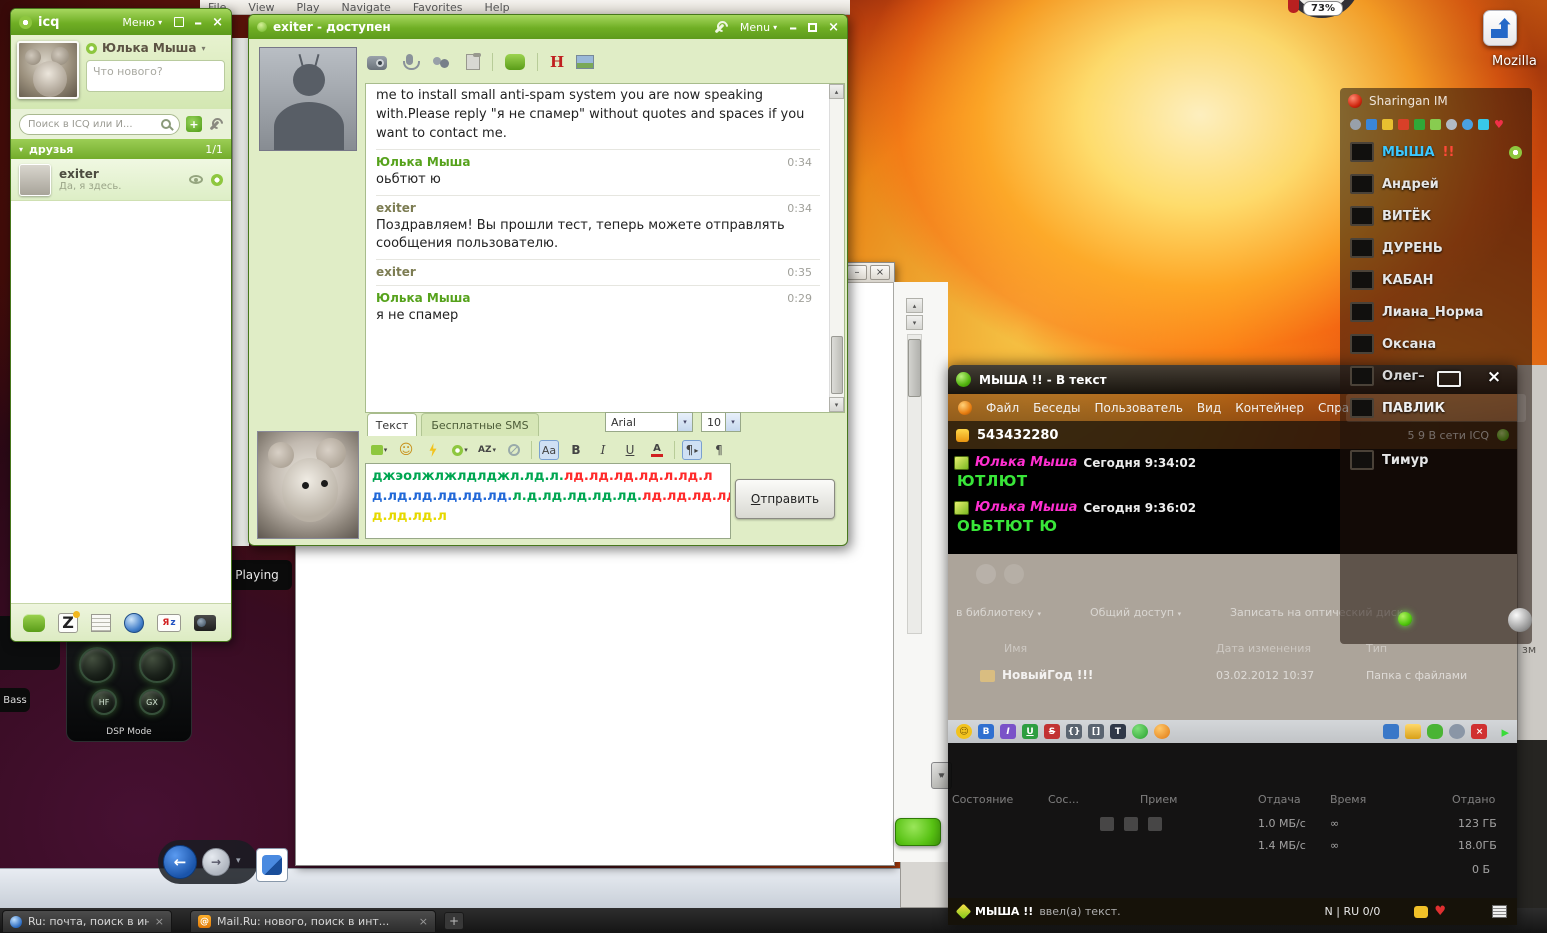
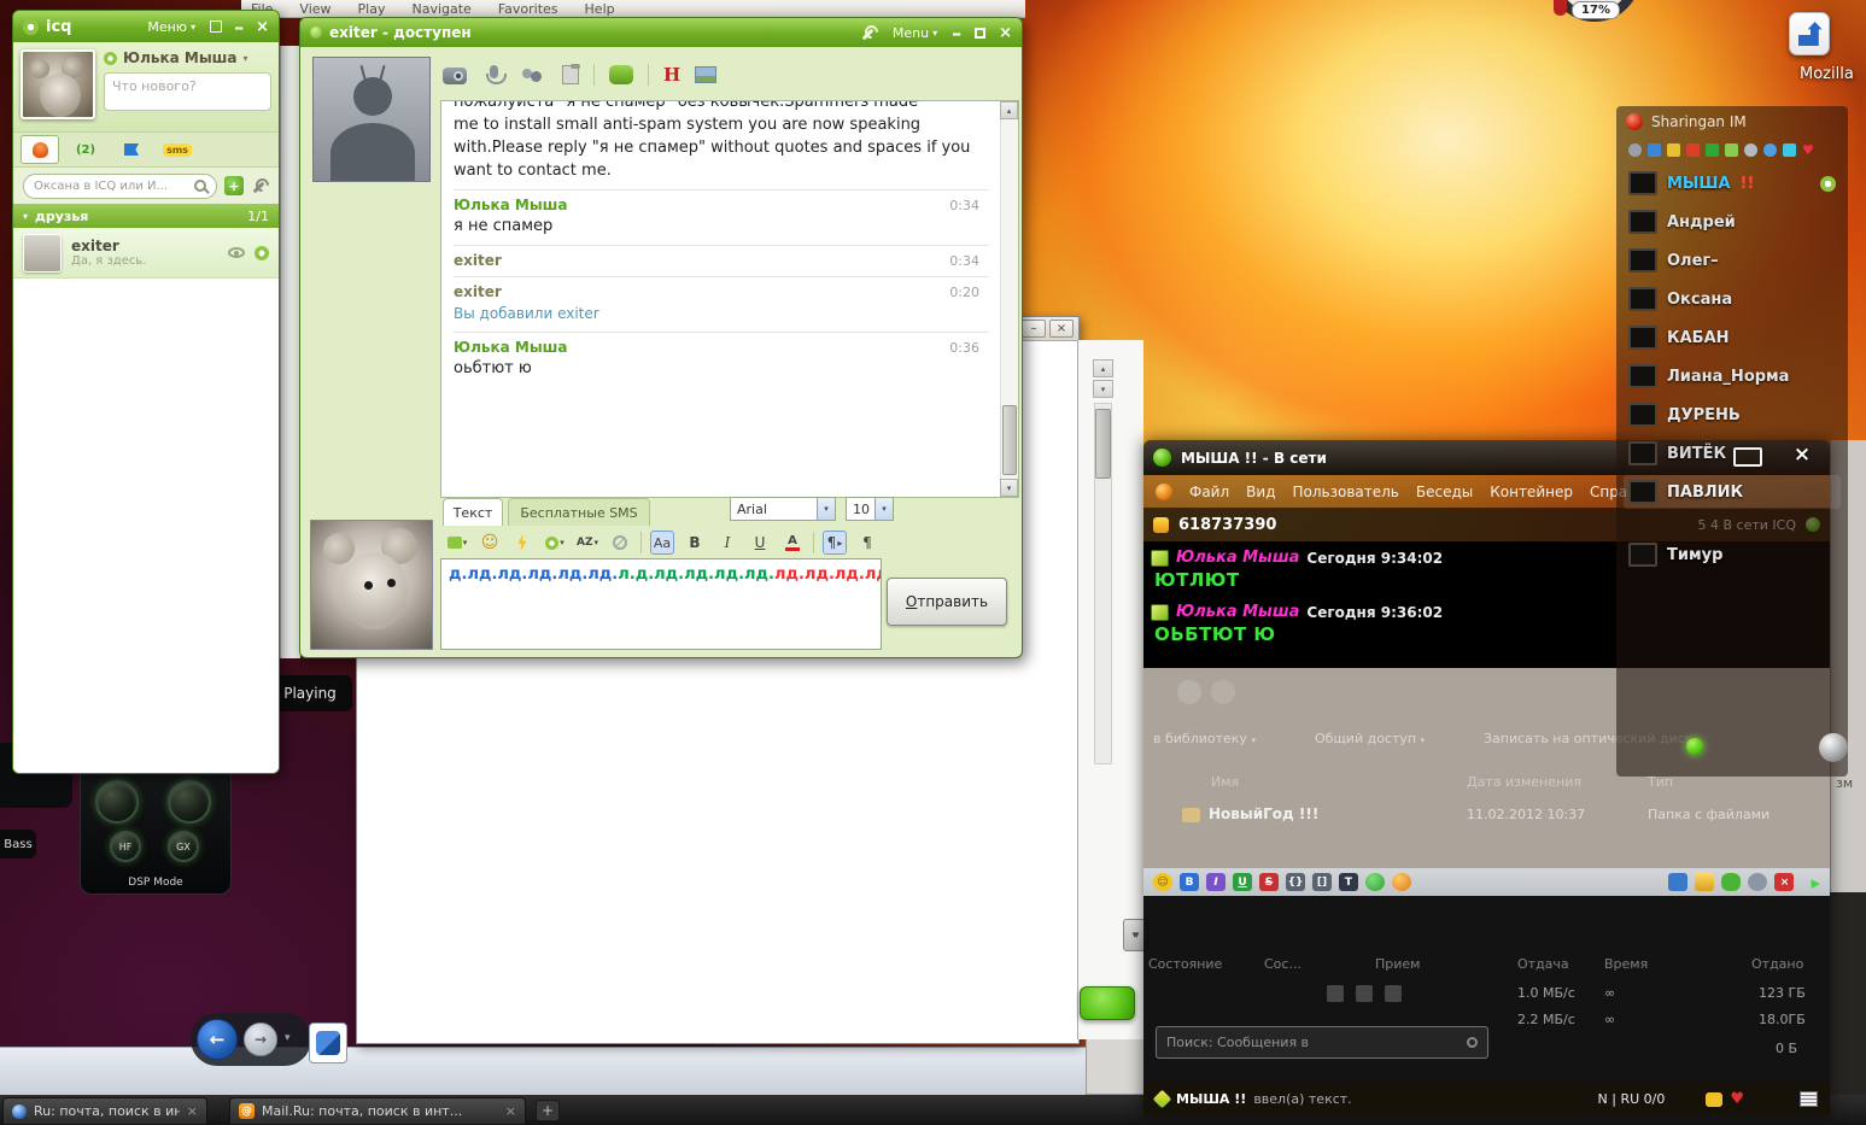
  File
  View
  Play
  Navigate
  Favorites
  Help
- 73%
+ 17%
  Mozilla
  ←
  →
  ▾
  Ru: почта, поиск в ин
  ×
  @
- Mail.Ru: нового, поиск в инт...
+ Mail.Ru: почта, поиск в инт...
  ×
  +
  Playing
  HF
  GX
  DSP Mode
  Bass
  –
  ×
  зм
  ▴
  ▾
  ▾
- МЫША !! - В текст
+ МЫША !! - В сети
  Файл
- Беседы
+ Вид
  Пользователь
- Вид
+ Беседы
  Контейнер
- 543432280
+ 618737390
- 5 9 В сети ICQ
+ 5 4 В сети ICQ
  Юлька Мыша
  Сегодня 9:34:02
  ЮТЛЮТ
  Юлька Мыша
  Сегодня 9:36:02
  ОЬБТЮТ Ю
  в библиотеку ▾
  Общий доступ ▾
  Записать на оптический дис
  Имя
  Дата изменения
  Тип
  НовыйГод !!!
- 03.02.2012 10:37
+ 11.02.2012 10:37
  Папка с файлами
  ☺
  B
  I
  U
  S
  {}
  []
  T
  ×
  ▸
  Состояние
  Сос...
  Прием
  Отдача
  Время
  Отдано
  1.0 МБ/с
  ∞
  123 ГБ
- 1.4 МБ/с
+ 2.2 МБ/с
  ∞
  18.0ГБ
  0 Б
+ Поиск: Сообщения в
  МЫША !!
  ввел(а) текст.
  N | RU 0/0
  ♥
  Sharingan IM
  ♥
  МЫША
  !!
  Андрей
- ВИТЁК
+ Олег–
- ДУРЕНЬ
+ Оксана
  КАБАН
  Лиана_Норма
- Оксана
+ ДУРЕНЬ
- Олег–
+ ВИТЁК
  ПАВЛИК
  Тимур
  ×
  icq
  Меню
  ▾
  –
  ×
  Юлька Мыша
  ▾
  Что нового?
+ (2)
+ sms
- Поиск в ICQ или И...
+ Оксана в ICQ или И...
  +
  ▾
  друзья
  1/1
  exiter
  Да, я здесь.
- Z
- Я
- z
  exiter - доступен
  Menu
  ▾
  –
  ×
  H
+ пожалуйста "я не спамер" без ковычек.Spammers made
  me to install small anti-spam system you are now speaking with.Please reply "я не спамер" without quotes and spaces if you want to contact me.
  Юлька Мыша
  0:34
- оьбтют ю
+ я не спамер
  exiter
  0:34
- Поздравляем! Вы прошли тест, теперь можете отправлять сообщения пользователю.
  exiter
- 0:35
+ 0:20
+ Вы добавили exiter
  Юлька Мыша
- 0:29
+ 0:36
- я не спамер
+ оьбтют ю
  ▴
  ▾
  Текст
  Бесплатные SMS
  Arial
  ▾
  10
  ▾
  ▾
  ☺
  ▾
  AZ
  ▾
  Aa
  B
  I
  U
  A
  ¶
  ▸
  ¶
- джэолжлжлдлджл.лд.л.лд.лд.лд.лд.л.лд.л
  д.лд.лд.лд.лд.лд.л.д.лд.лд.лд.лд.лд.лд.лд.л
- д.лд.лд.л
  О
  тправить
